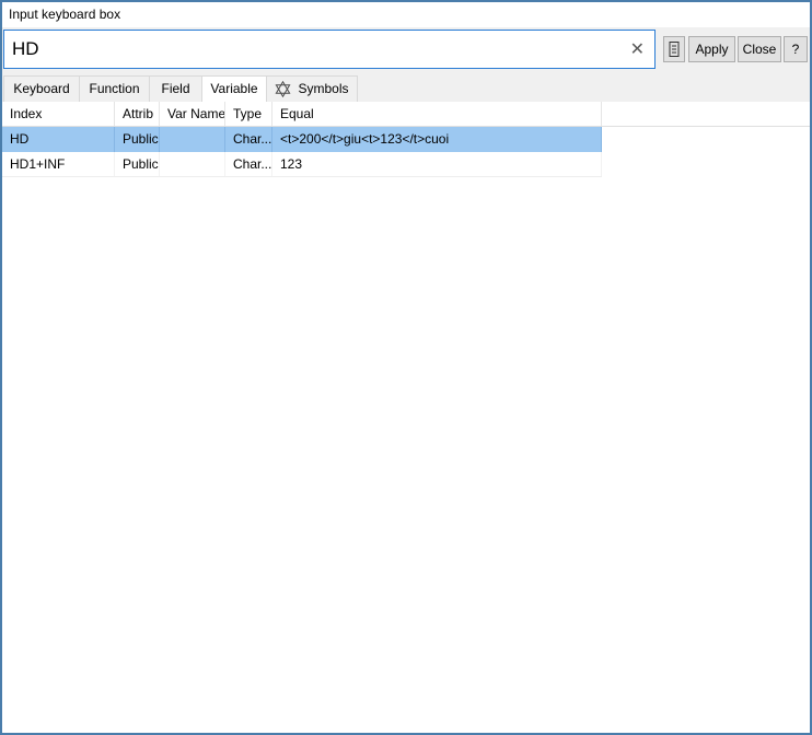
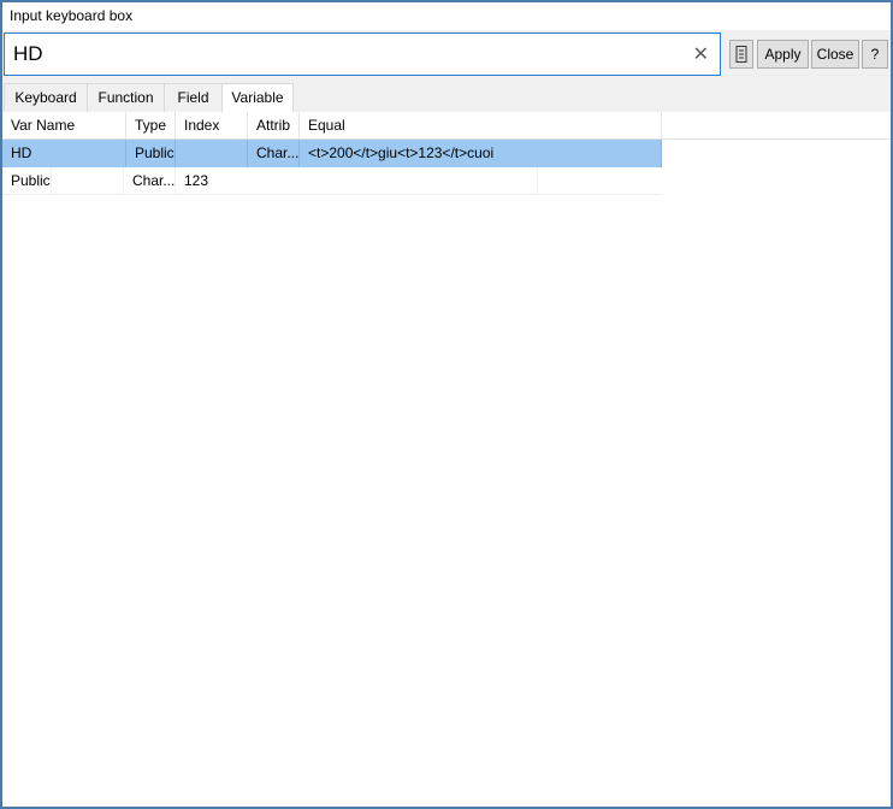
  Input keyboard box
  HD
  ✕
  Apply
  Close
  ?
  Keyboard
  Function
  Field
  Variable
- Symbols
- Index
+ Var Name
- Attrib
+ Type
- Var Name
+ Index
- Type
+ Attrib
  Equal
  HD
  Public
  Char...
  <t>200</t>giu<t>123</t>cuoi
- HD1+INF
  Public
  Char...
  123
